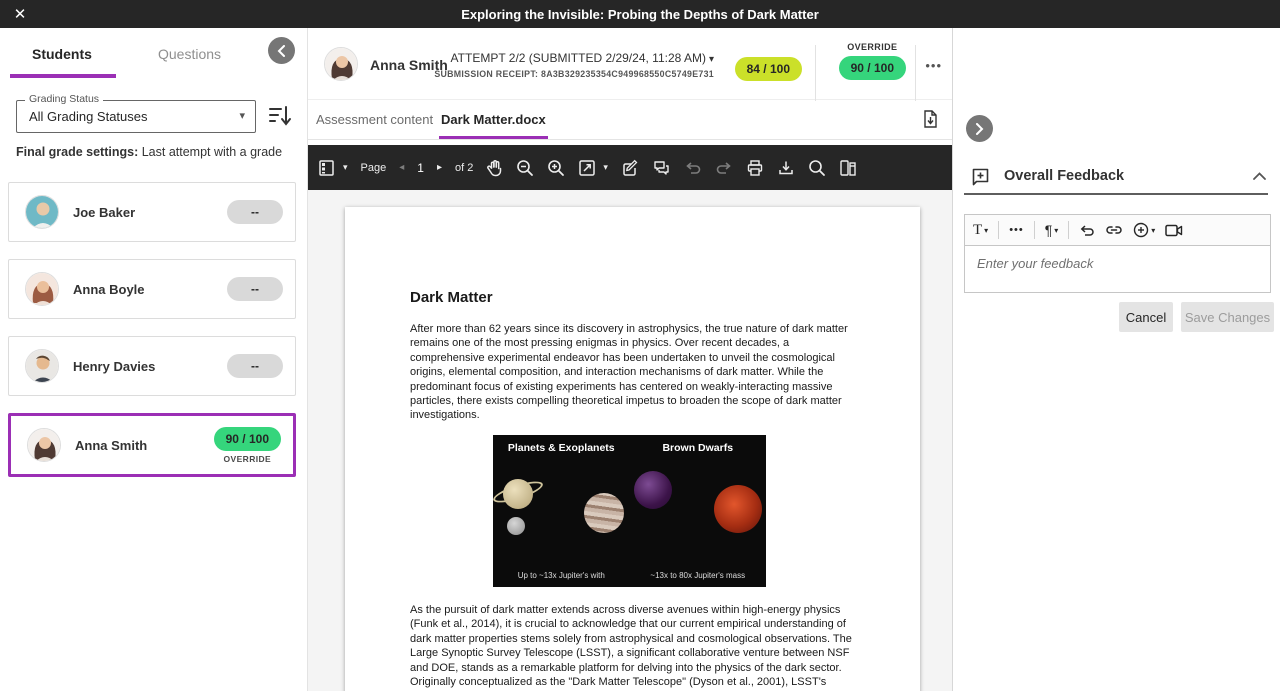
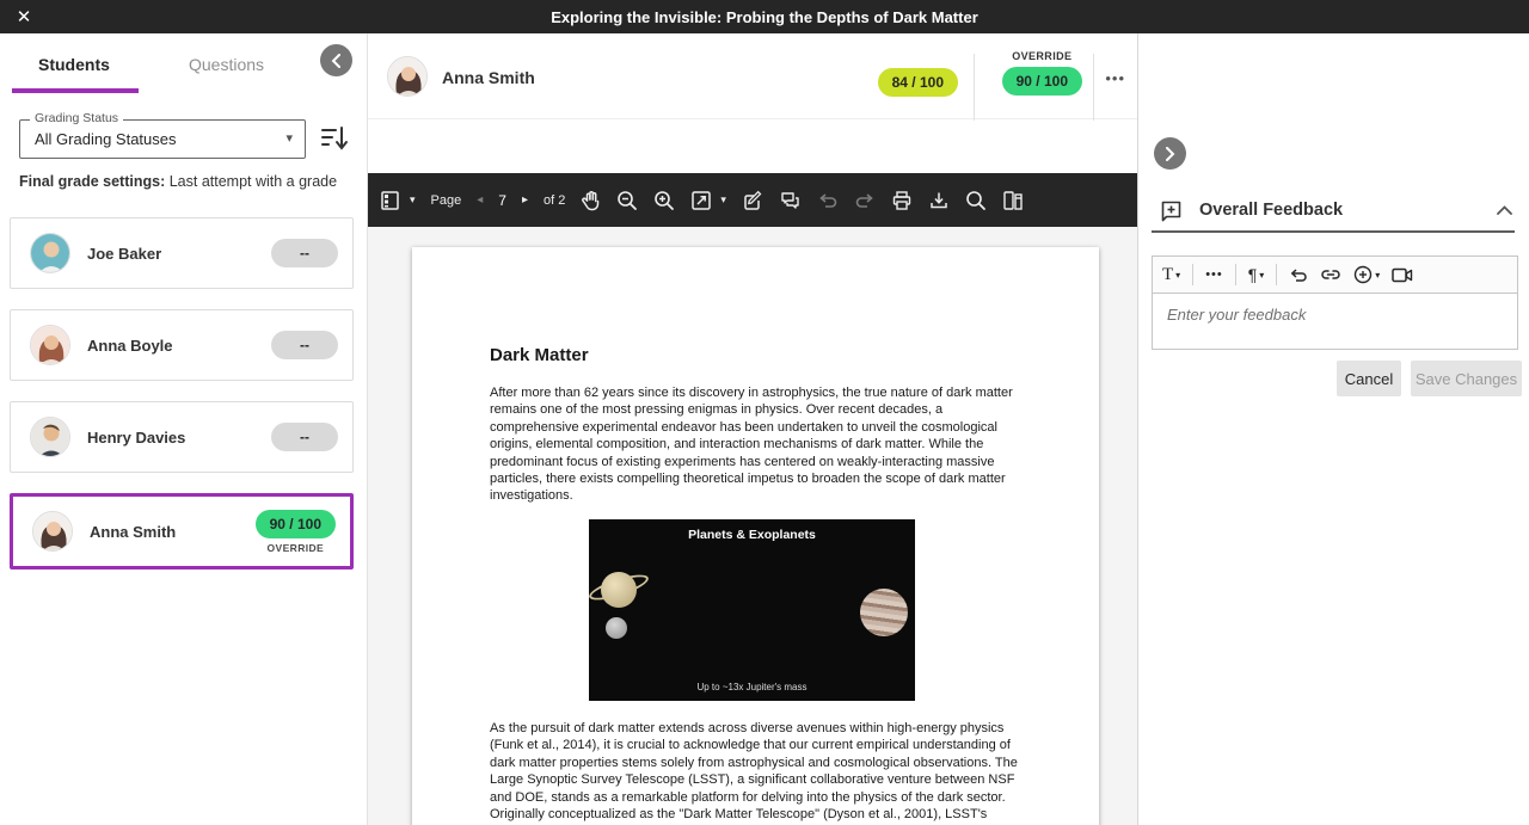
  ✕
  Exploring the Invisible: Probing the Depths of Dark Matter
  Students
  Questions
  Grading Status
  All Grading Statuses
  ▾
  Final grade settings: Last attempt with a grade
  Joe Baker
  --
  Anna Boyle
  --
  Henry Davies
  --
  Anna Smith
  90 / 100
  OVERRIDE
  Anna Smith
- ATTEMPT 2/2 (SUBMITTED 2/29/24, 11:28 AM) ▾
- SUBMISSION RECEIPT: 8A3B329235354C949968550C5749E731
  84 / 100
  OVERRIDE
  90 / 100
  •••
- Assessment content
- Dark Matter.docx
  ▾
  Page
  ◂
- 1
+ 7
  ▸
  of 2
  ▾
  Dark Matter
  After more than 62 years since its discovery in astrophysics, the true nature of dark matter remains one of the most pressing enigmas in physics. Over recent decades, a comprehensive experimental endeavor has been undertaken to unveil the cosmological origins, elemental composition, and interaction mechanisms of dark matter. While the predominant focus of existing experiments has centered on weakly-interacting massive particles, there exists compelling theoretical impetus to broaden the scope of dark matter investigations.
  Planets & Exoplanets
- Up to ~13x Jupiter's with
+ Up to ~13x Jupiter's mass
- Brown Dwarfs
- ~13x to 80x Jupiter's mass
  As the pursuit of dark matter extends across diverse avenues within high-energy physics (Funk et al., 2014), it is crucial to acknowledge that our current empirical understanding of dark matter properties stems solely from astrophysical and cosmological observations. The Large Synoptic Survey Telescope (LSST), a significant collaborative venture between NSF and DOE, stands as a remarkable platform for delving into the physics of the dark sector. Originally conceptualized as the "Dark Matter Telescope" (Dyson et al., 2001), LSST's
  Overall Feedback
  T
  ▾
  •••
  ¶
  ▾
  ▾
  Enter your feedback
  Cancel
  Save Changes
